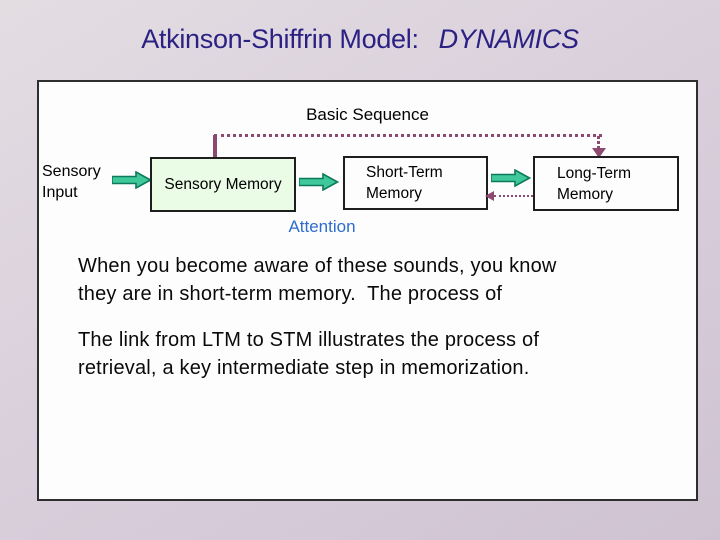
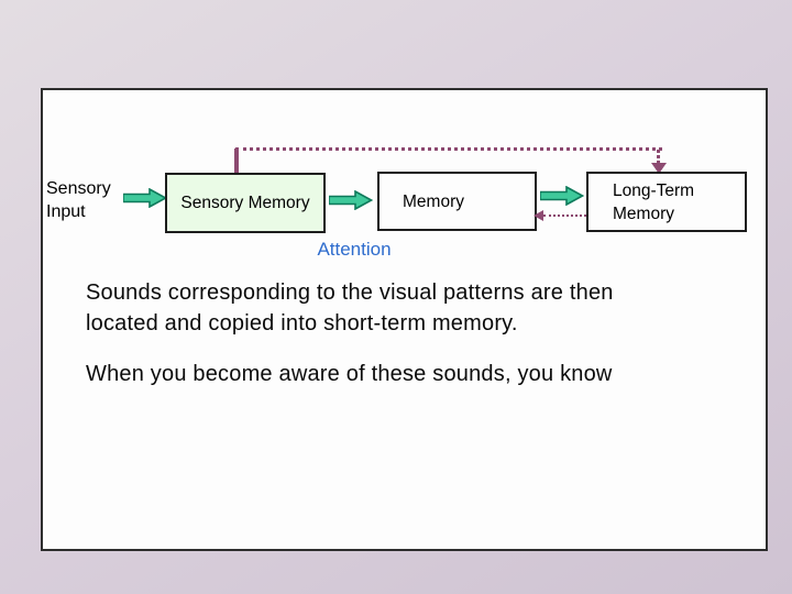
- Atkinson-Shiffrin Model: DYNAMICS
- Basic Sequence
  Sensory
  Input
  Sensory Memory
- Short-Term
  Memory
  Long-Term
  Memory
  Attention
+ Sounds corresponding to the visual patterns are then
+ located and copied into short-term memory.
  When you become aware of these sounds, you know
- they are in short-term memory. The process of
- The link from LTM to STM illustrates the process of
- retrieval, a key intermediate step in memorization.
